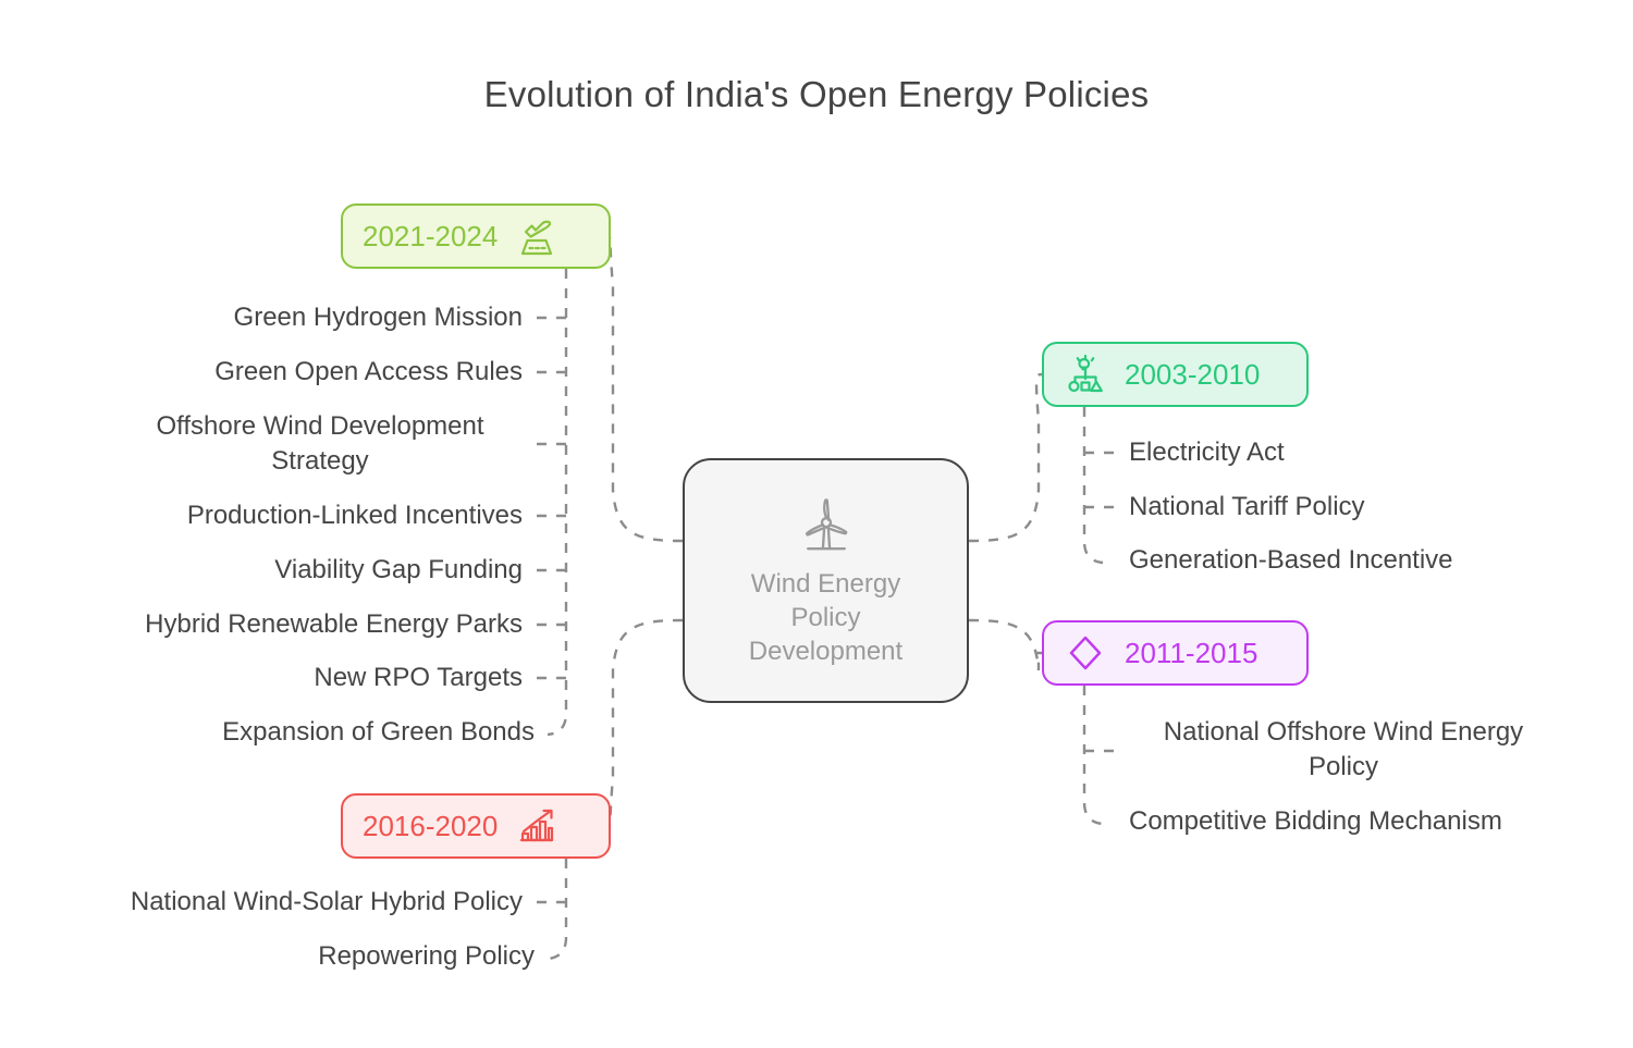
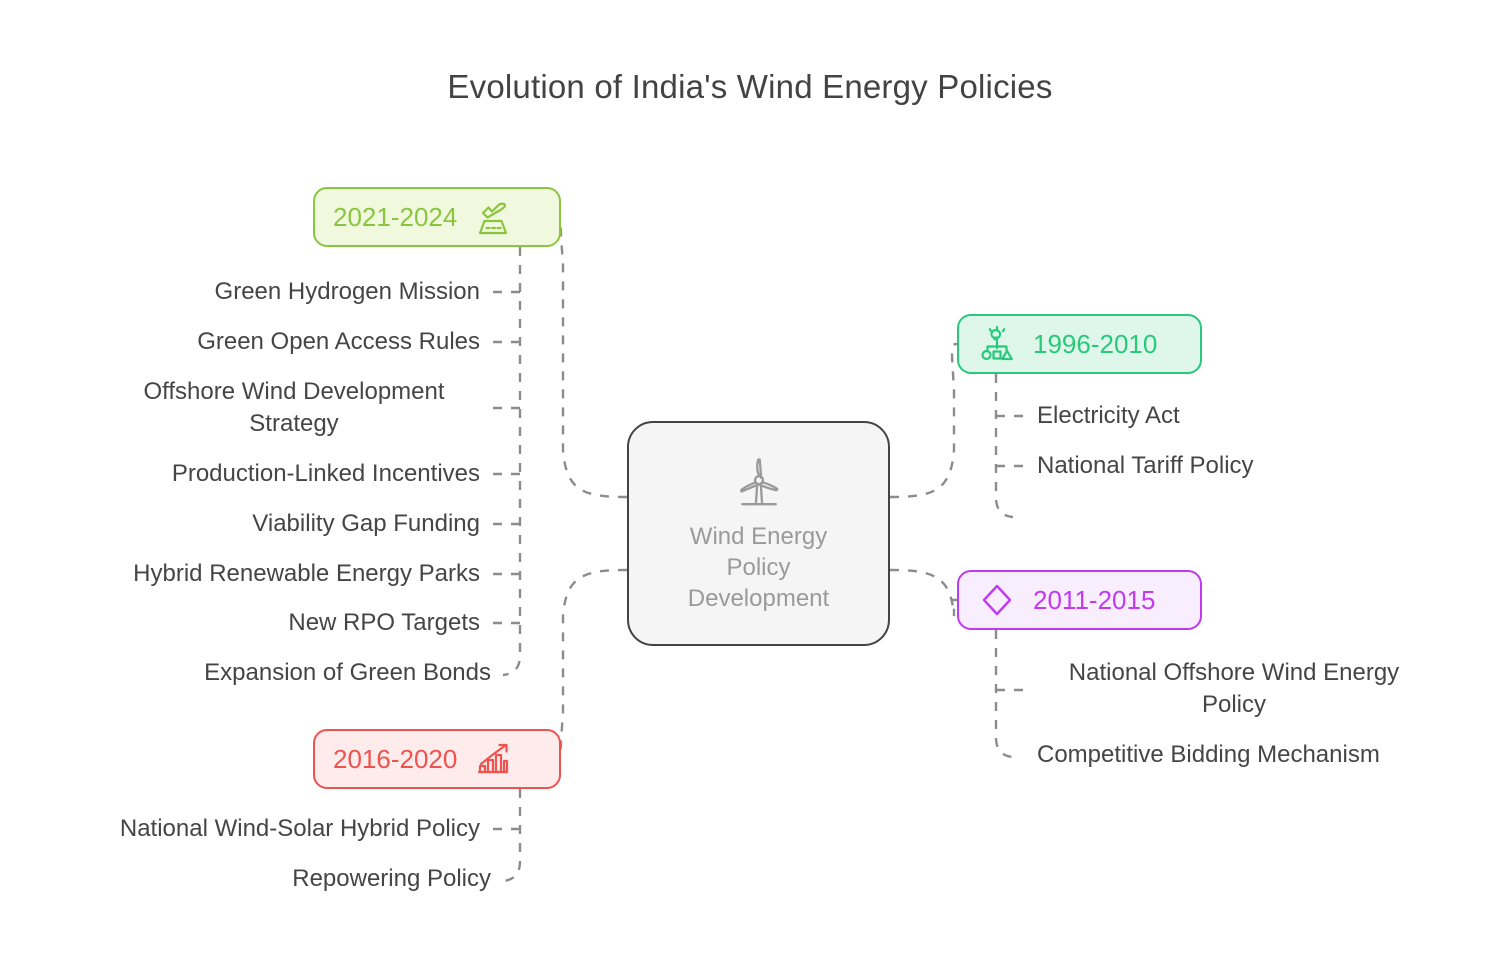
- Evolution of India's Open Energy Policies
+ Evolution of India's Wind Energy Policies
  Wind Energy Policy Development
  2021-2024
  Green Hydrogen Mission
  Green Open Access Rules
  Offshore Wind Development Strategy
  Production-Linked Incentives
  Viability Gap Funding
  Hybrid Renewable Energy Parks
  New RPO Targets
  Expansion of Green Bonds
  2016-2020
  National Wind-Solar Hybrid Policy
  Repowering Policy
- 2003-2010
+ 1996-2010
  Electricity Act
  National Tariff Policy
- Generation-Based Incentive
  2011-2015
  National Offshore Wind Energy Policy
  Competitive Bidding Mechanism
